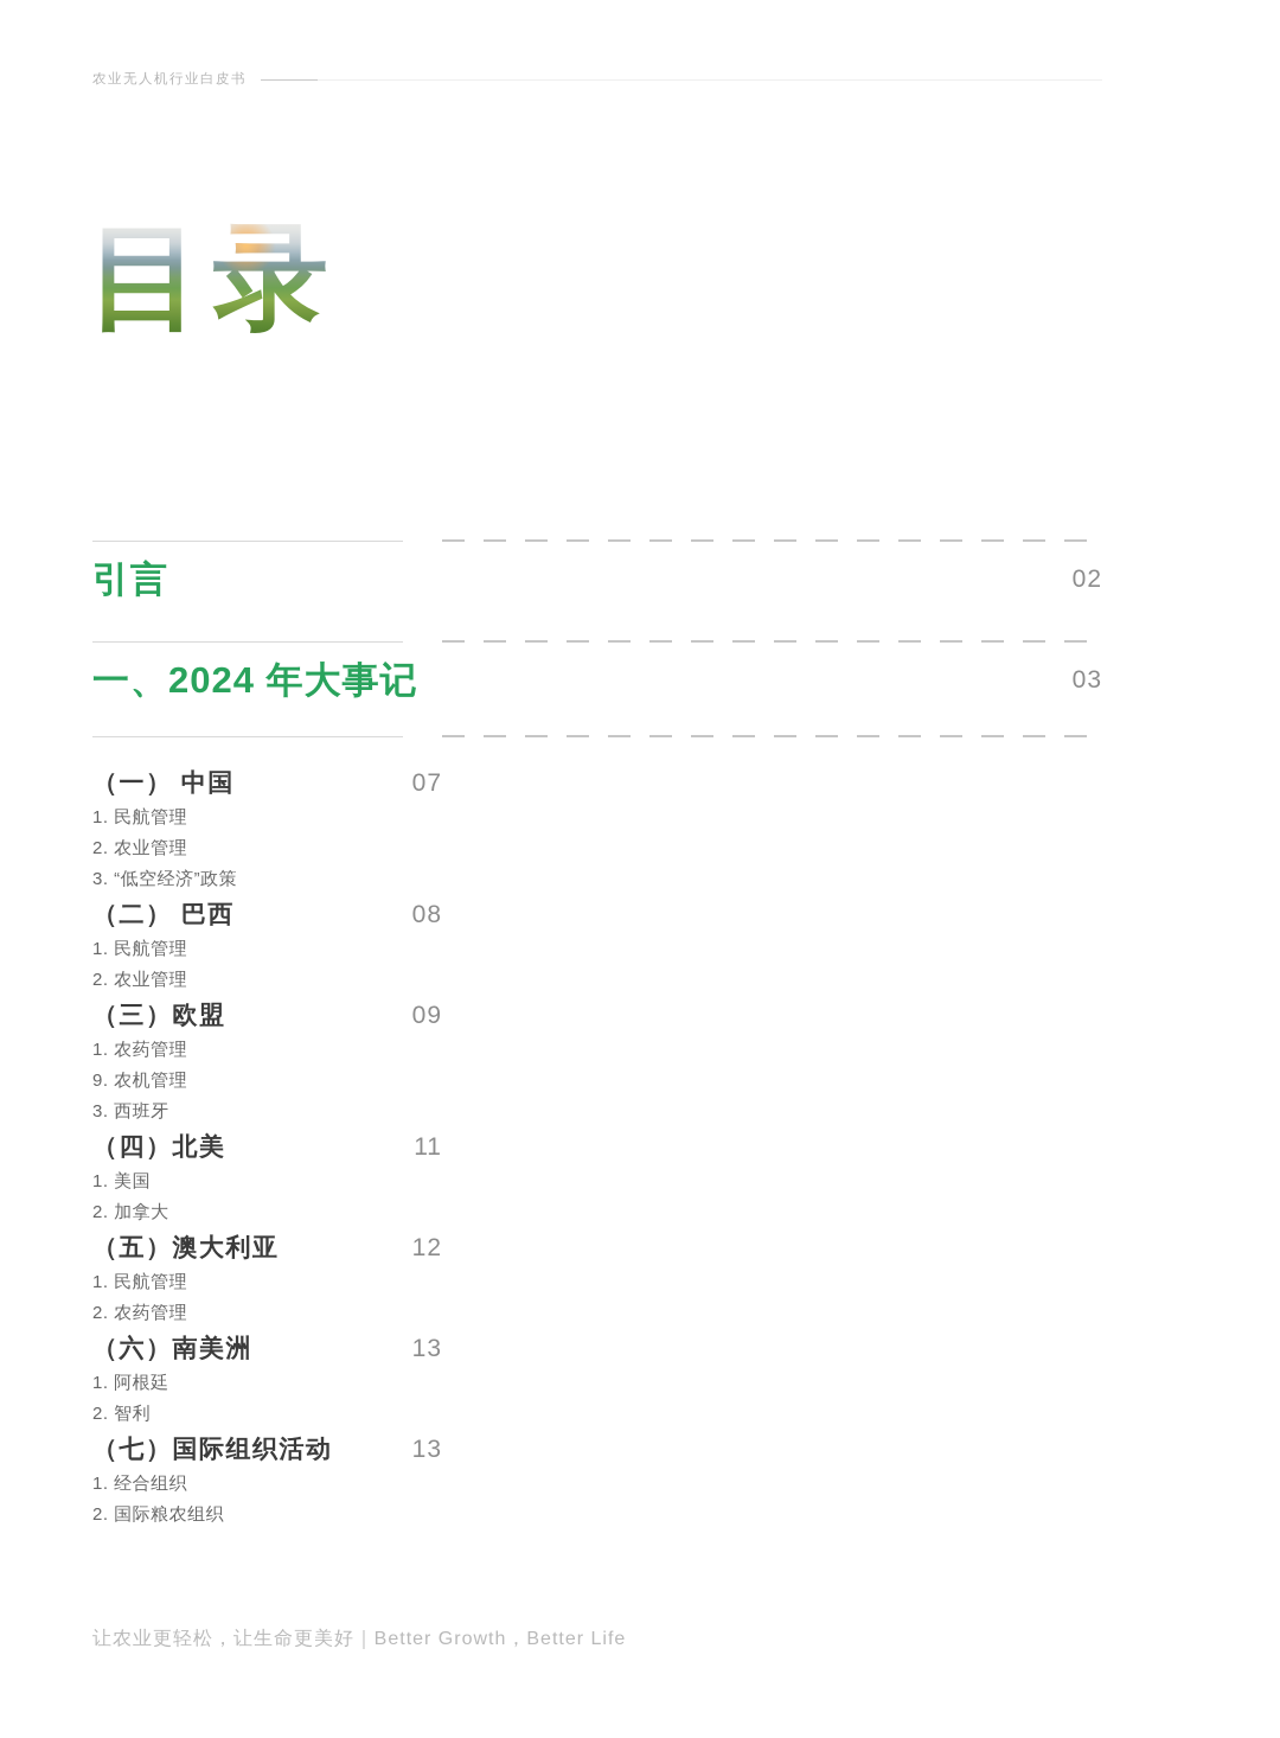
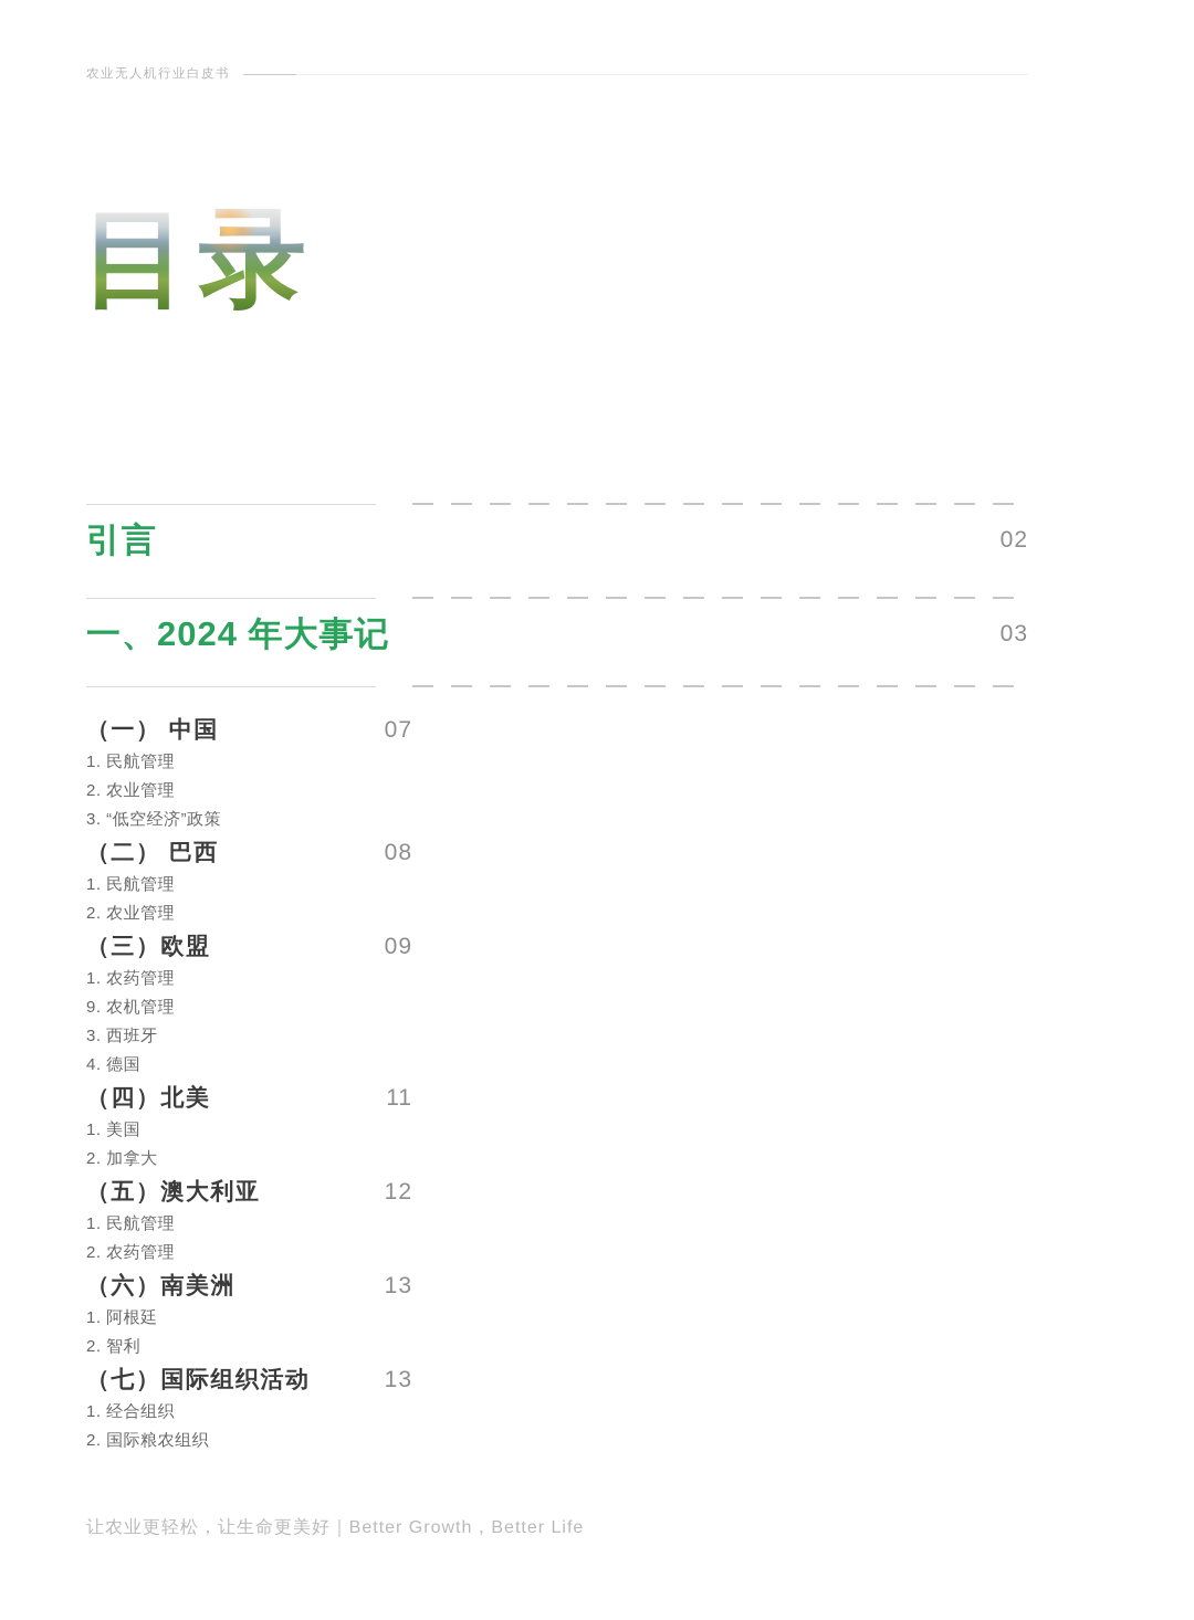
  农业无人机行业白皮书
  目录
  引言
  02
  一、2024 年大事记
  03
  （一） 中国
  07
  1. 民航管理
  2. 农业管理
  3. “低空经济”政策
  （二） 巴西
  08
  1. 民航管理
  2. 农业管理
  （三）欧盟
  09
  1. 农药管理
  9. 农机管理
  3. 西班牙
+ 4. 德国
  （四）北美
  11
  1. 美国
  2. 加拿大
  （五）澳大利亚
  12
  1. 民航管理
  2. 农药管理
  （六）南美洲
  13
  1. 阿根廷
  2. 智利
  （七）国际组织活动
  13
  1. 经合组织
  2. 国际粮农组织
  让农业更轻松，让生命更美好｜Better Growth，Better Life
